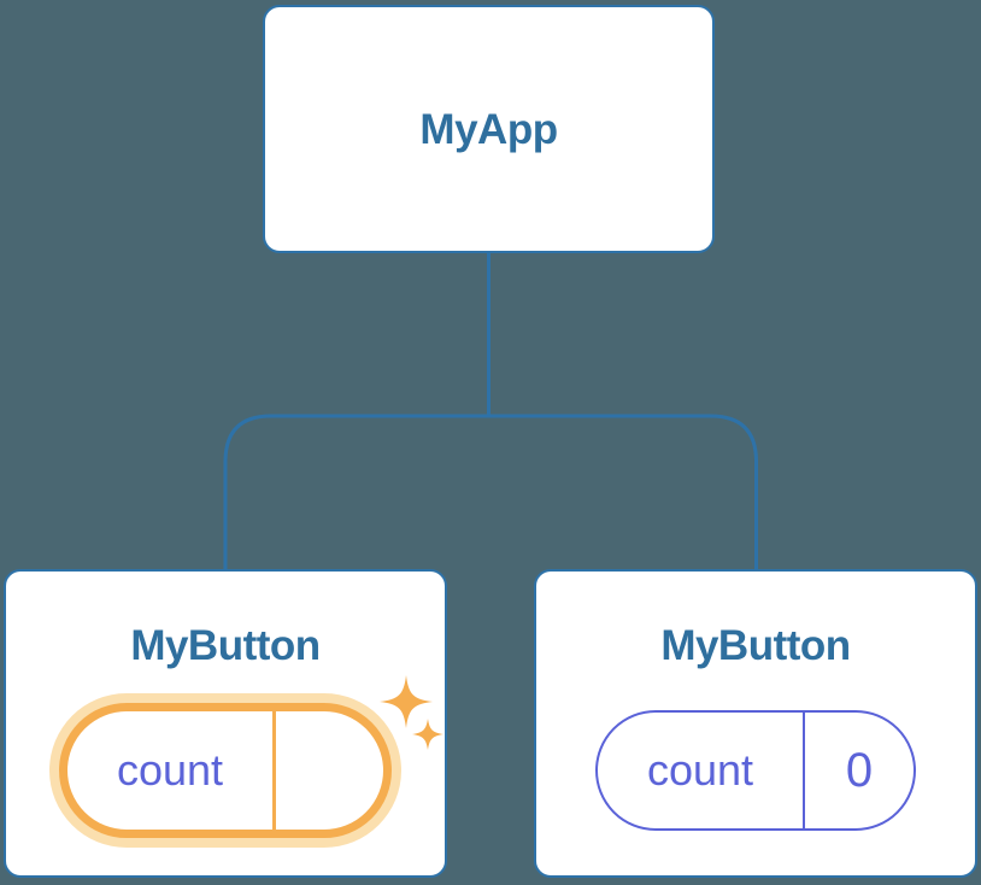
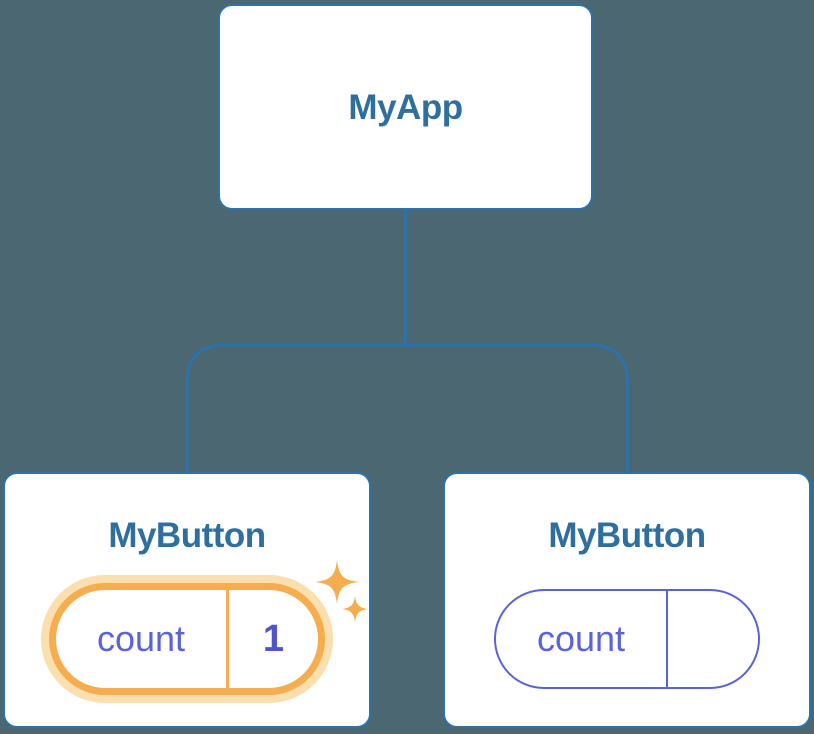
  MyApp
  MyButton
  count
+ 1
  MyButton
  count
- 0
